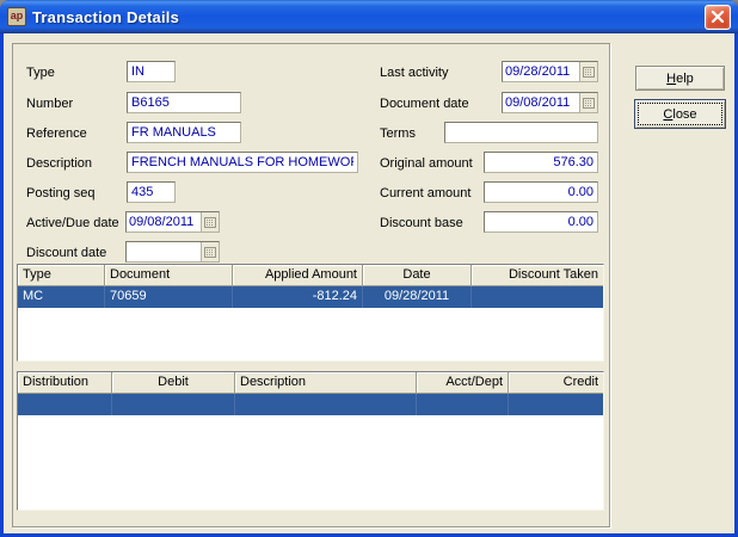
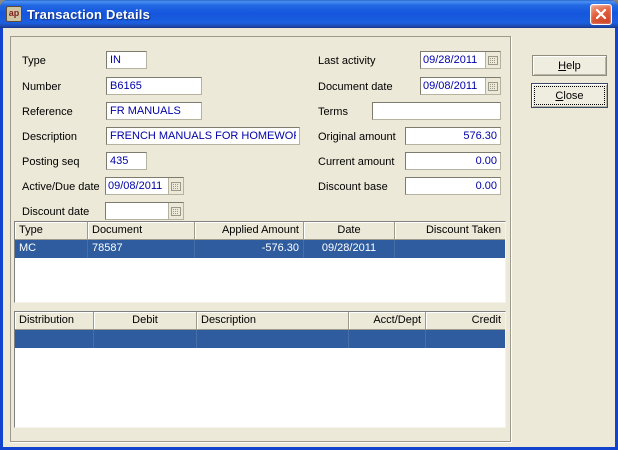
  ap
  Transaction Details
  Type
  IN
  Number
  B6165
  Reference
  FR MANUALS
  Description
  FRENCH MANUALS FOR HOMEWO
  Posting seq
  435
  Active/Due date
  09/08/2011
  Discount date
  Last activity
  09/28/2011
  Document date
  09/08/2011
  Terms
  Original amount
  576.30
  Current amount
  0.00
  Discount base
  0.00
  Type
  Document
  Applied Amount
  Date
  Discount Taken
  MC
- 70659
+ 78587
- -812.24
+ -576.30
  09/28/2011
  Distribution
  Debit
  Description
  Acct/Dept
  Credit
  Help
  Close
